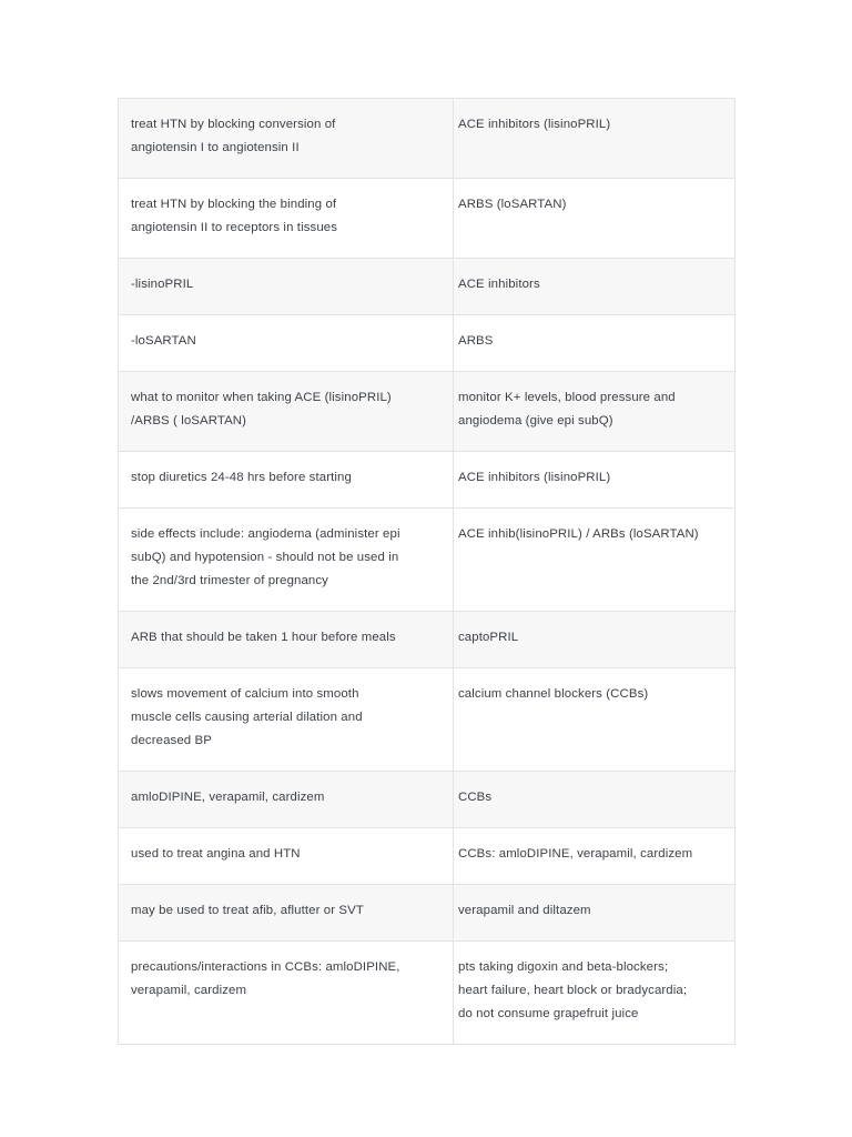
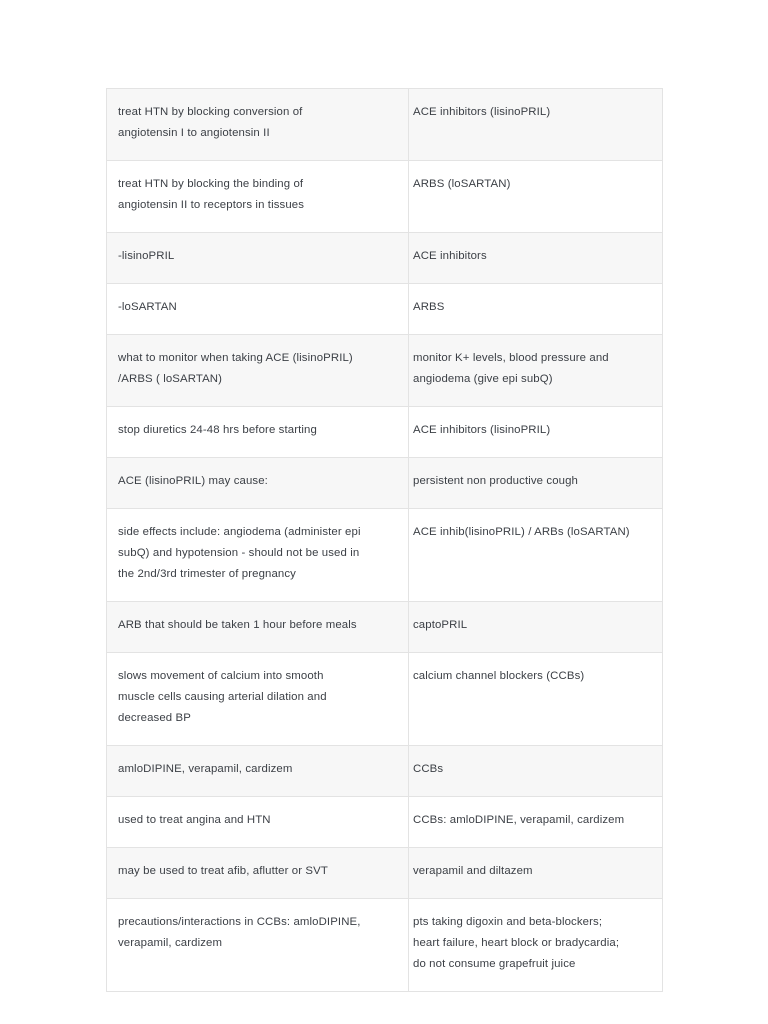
  treat HTN by blocking conversion of angiotensin I to angiotensin II	ACE inhibitors (lisinoPRIL)
  treat HTN by blocking the binding of angiotensin II to receptors in tissues	ARBS (loSARTAN)
  -lisinoPRIL	ACE inhibitors
  -loSARTAN	ARBS
  what to monitor when taking ACE (lisinoPRIL) /ARBS ( loSARTAN)	monitor K+ levels, blood pressure and angiodema (give epi subQ)
  stop diuretics 24-48 hrs before starting	ACE inhibitors (lisinoPRIL)
+ ACE (lisinoPRIL) may cause:	persistent non productive cough
  side effects include: angiodema (administer epi subQ) and hypotension - should not be used in the 2nd/3rd trimester of pregnancy	ACE inhib(lisinoPRIL) / ARBs (loSARTAN)
  ARB that should be taken 1 hour before meals	captoPRIL
  slows movement of calcium into smooth muscle cells causing arterial dilation and decreased BP	calcium channel blockers (CCBs)
  amloDIPINE, verapamil, cardizem	CCBs
  used to treat angina and HTN	CCBs: amloDIPINE, verapamil, cardizem
  may be used to treat afib, aflutter or SVT	verapamil and diltazem
  precautions/interactions in CCBs: amloDIPINE, verapamil, cardizem	pts taking digoxin and beta-blockers; heart failure, heart block or bradycardia; do not consume grapefruit juice
